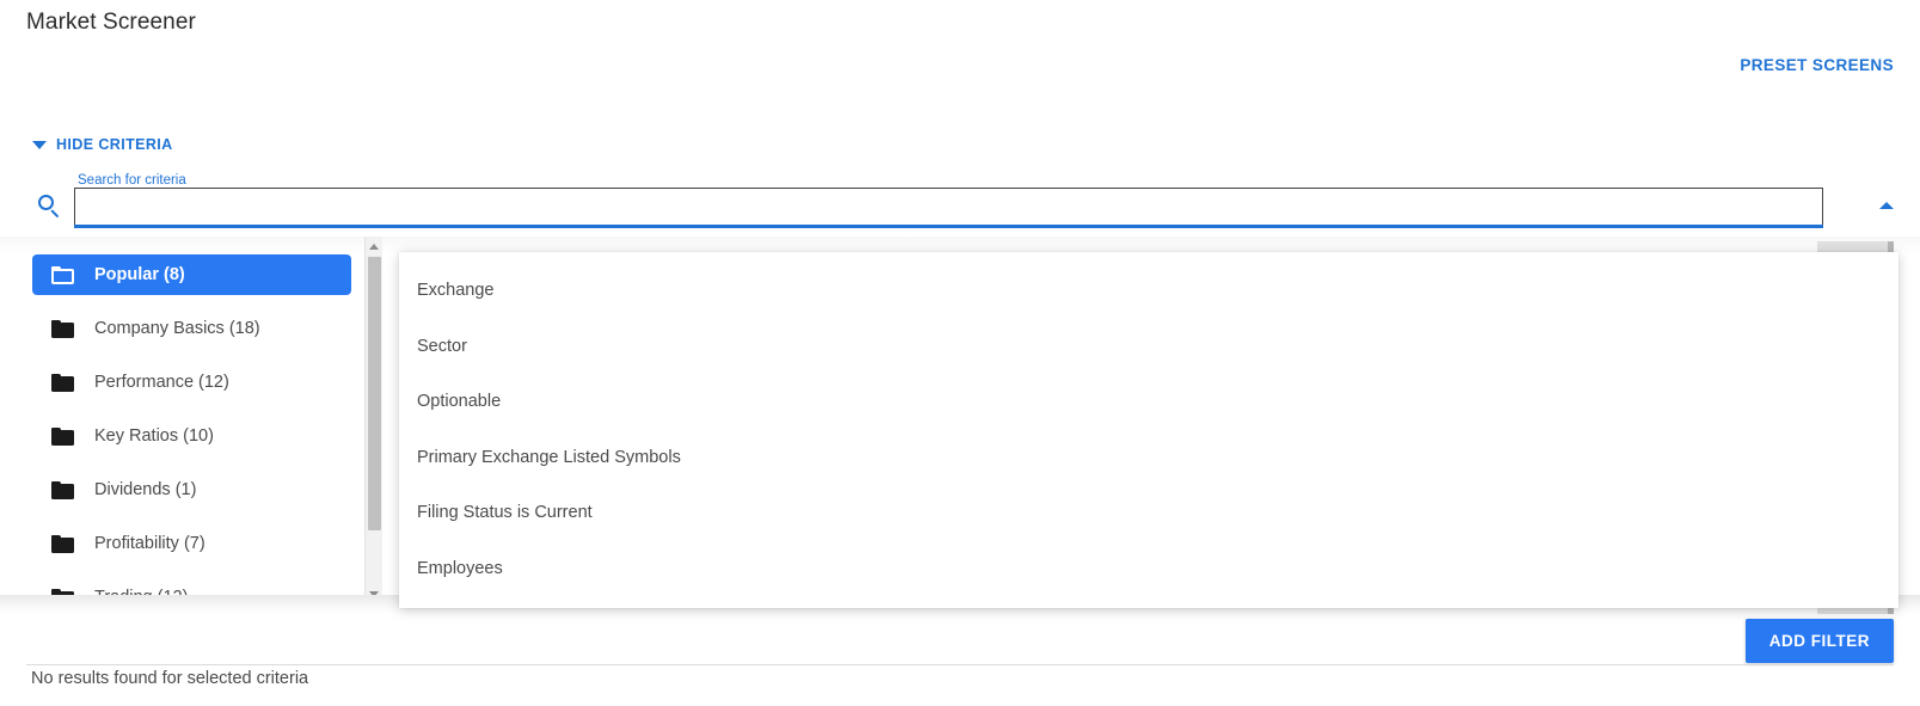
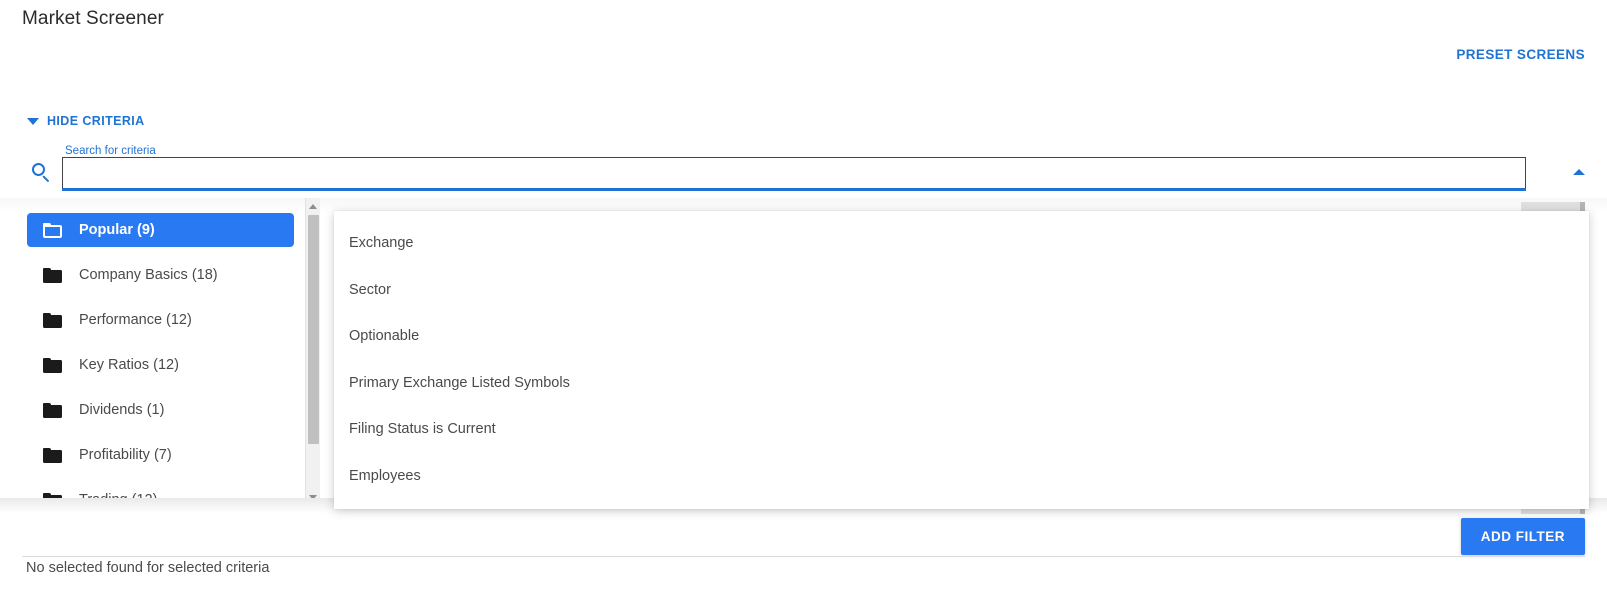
  Market Screener
  PRESET SCREENS
  HIDE CRITERIA
  Search for criteria
- Popular (8)
+ Popular (9)
  Company Basics (18)
  Performance (12)
- Key Ratios (10)
+ Key Ratios (12)
  Dividends (1)
  Profitability (7)
  Exchange
  Sector
  Optionable
  Primary Exchange Listed Symbols
  Filing Status is Current
  Employees
  ADD FILTER
- No results found for selected criteria
+ No selected found for selected criteria
